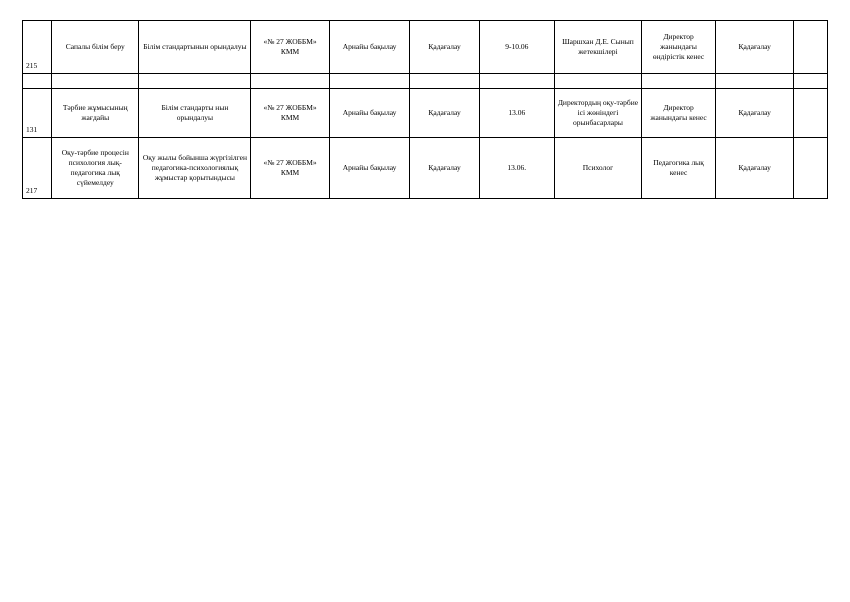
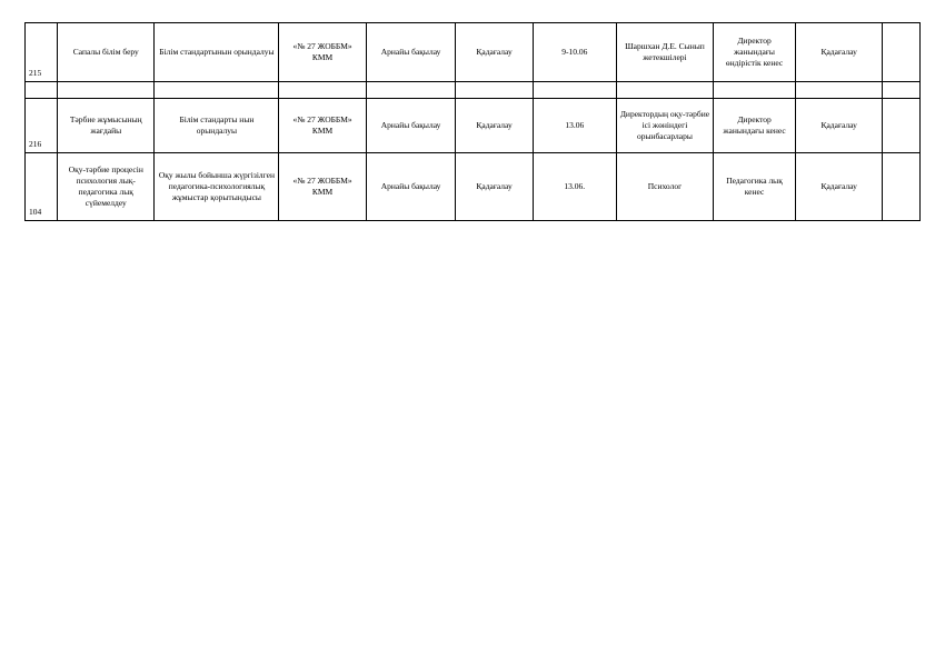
  215	Сапалы білім беру	Білім стандартынын орындалуы	«№ 27 ЖОББМ» КММ	Арнайы бақылау	Қадағалау	9-10.06	Шаршхан Д.Е. Сынып жетекшілері	Директор жанындағы өндірістік кенес	Қадағалау
- 131	Тәрбие жұмысының жағдайы	Білім стандарты нын орындалуы	«№ 27 ЖОББМ» КММ	Арнайы бақылау	Қадағалау	13.06	Директордың оқу-тәрбие ісі жөніндегі орынбасарлары	Директор жанындағы кенес	Қадағалау
+ 216	Тәрбие жұмысының жағдайы	Білім стандарты нын орындалуы	«№ 27 ЖОББМ» КММ	Арнайы бақылау	Қадағалау	13.06	Директордың оқу-тәрбие ісі жөніндегі орынбасарлары	Директор жанындағы кенес	Қадағалау
- 217	Оқу-тәрбие процесін психология лық-педагогика лық сүйемелдеу	Оқу жылы бойынша жүргізілген педагогика-психологиялық жұмыстар қорытындысы	«№ 27 ЖОББМ» КММ	Арнайы бақылау	Қадағалау	13.06.	Психолог	Педагогика лық кенес	Қадағалау
+ 104	Оқу-тәрбие процесін психология лық-педагогика лық сүйемелдеу	Оқу жылы бойынша жүргізілген педагогика-психологиялық жұмыстар қорытындысы	«№ 27 ЖОББМ» КММ	Арнайы бақылау	Қадағалау	13.06.	Психолог	Педагогика лық кенес	Қадағалау
